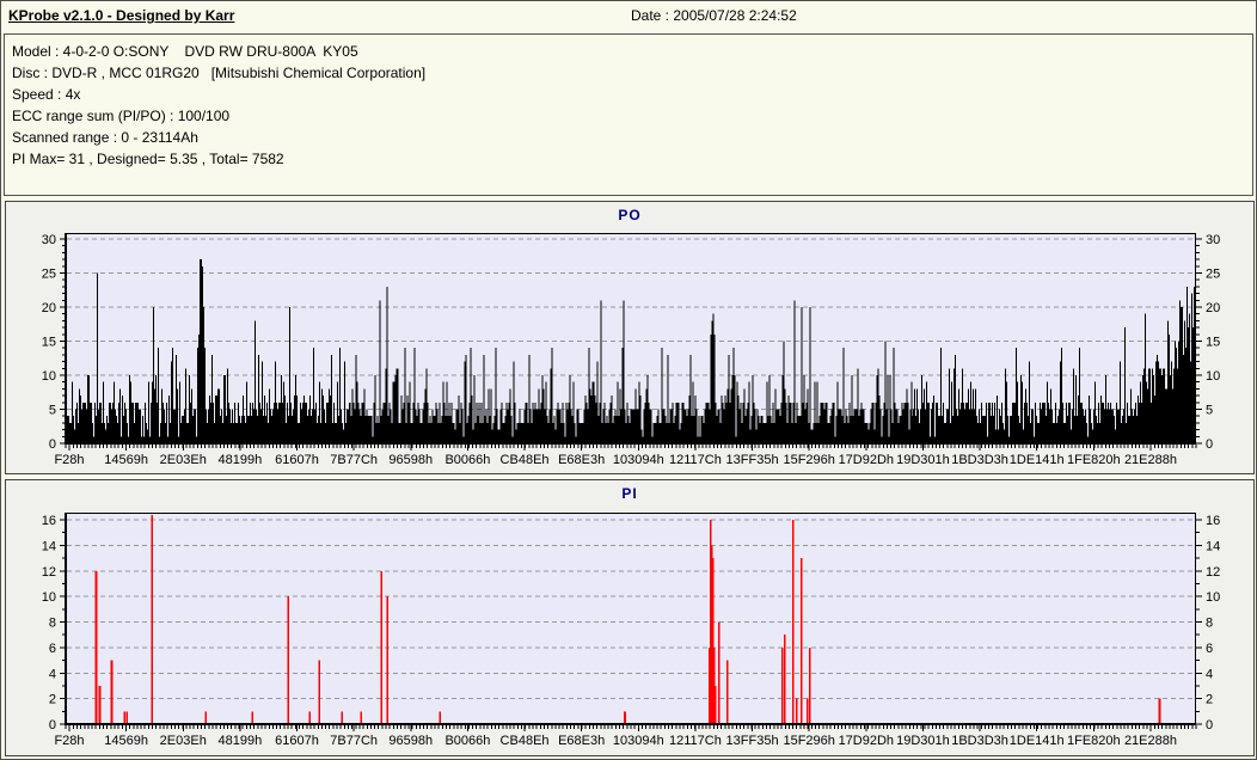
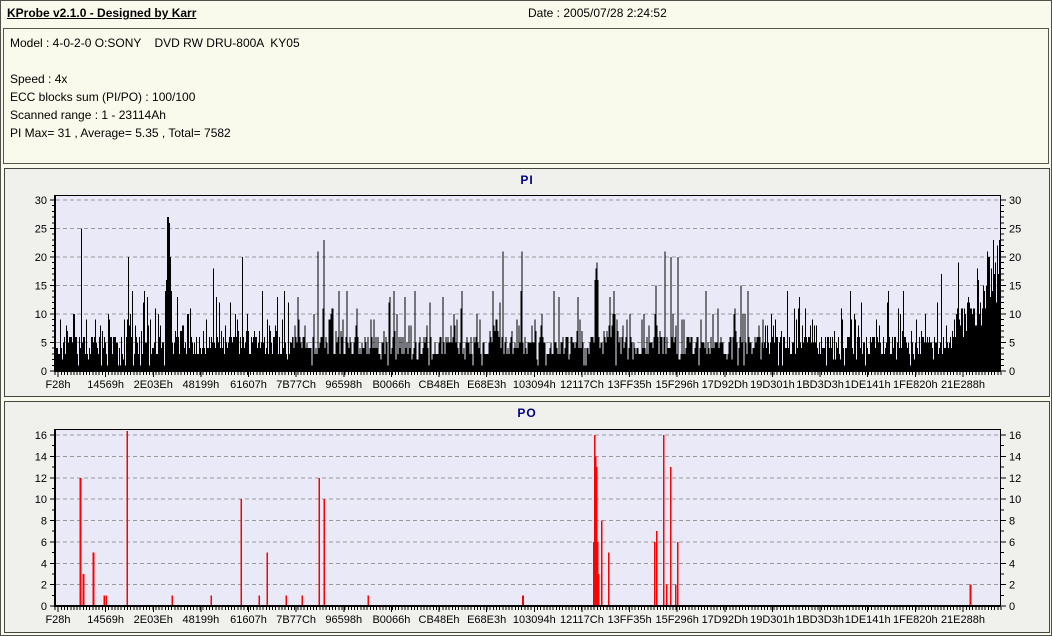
  KProbe v2.1.0 - Designed by Karr
  Date : 2005/07/28 2:24:52
  Model : 4-0-2-0 O:SONY DVD RW DRU-800A KY05
- Disc : DVD-R , MCC 01RG20 [Mitsubishi Chemical Corporation]
  Speed : 4x
- ECC range sum (PI/PO) : 100/100
+ ECC blocks sum (PI/PO) : 100/100
- Scanned range : 0 - 23114Ah
+ Scanned range : 1 - 23114Ah
- PI Max= 31 , Designed= 5.35 , Total= 7582
+ PI Max= 31 , Average= 5.35 , Total= 7582
  0
  5
  10
  15
  20
  25
  30
  0
  5
  10
  15
  20
  25
  30
  F28h
  14569h
  2E03Eh
  48199h
  61607h
  7B77Ch
  96598h
  B0066h
  CB48Eh
  E68E3h
  103094h
  12117Ch
  13FF35h
  15F296h
  17D92Dh
  19D301h
  1BD3D3h
  1DE141h
  1FE820h
  21E288h
- PO
+ PI
  0
  2
  4
  6
  8
  10
  12
  14
  16
  0
  2
  4
  6
  8
  10
  12
  14
  16
  F28h
  14569h
  2E03Eh
  48199h
  61607h
  7B77Ch
  96598h
  B0066h
  CB48Eh
  E68E3h
  103094h
  12117Ch
  13FF35h
  15F296h
  17D92Dh
  19D301h
  1BD3D3h
  1DE141h
  1FE820h
  21E288h
- PI
+ PO
